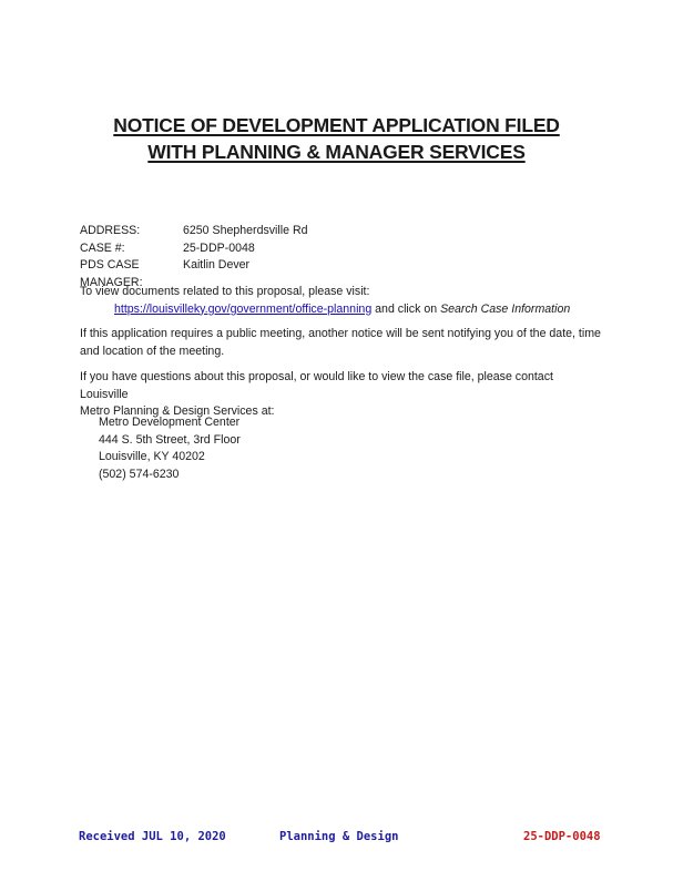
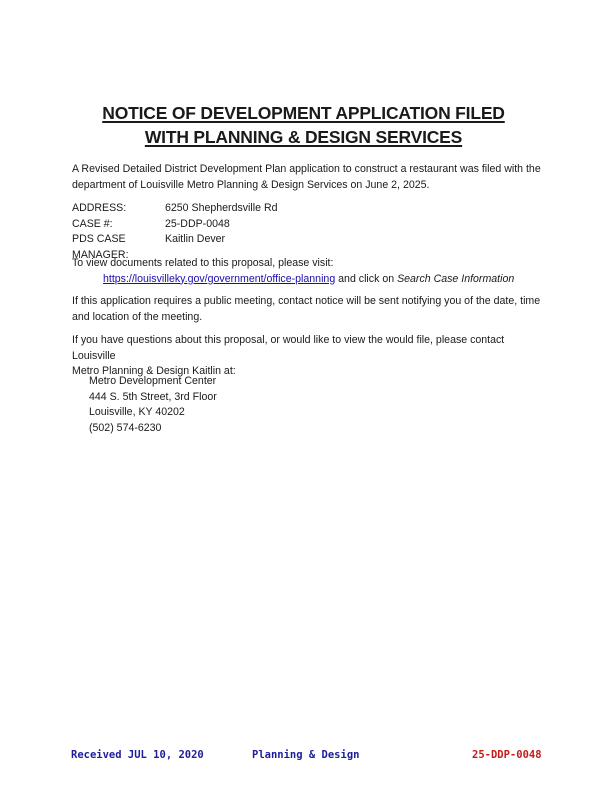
  NOTICE OF DEVELOPMENT APPLICATION FILED
- WITH PLANNING & MANAGER SERVICES
+ WITH PLANNING & DESIGN SERVICES
+ A Revised Detailed District Development Plan application to construct a restaurant was filed with the
+ department of Louisville Metro Planning & Design Services on June 2, 2025.
  ADDRESS:
  6250 Shepherdsville Rd
  CASE #:
  25-DDP-0048
  PDS CASE MANAGER:
  Kaitlin Dever
  To view documents related to this proposal, please visit:
  https://louisvilleky.gov/government/office-planning and click on Search Case Information
- If this application requires a public meeting, another notice will be sent notifying you of the date, time
+ If this application requires a public meeting, contact notice will be sent notifying you of the date, time
  and location of the meeting.
- If you have questions about this proposal, or would like to view the case file, please contact Louisville
+ If you have questions about this proposal, or would like to view the would file, please contact Louisville
- Metro Planning & Design Services at:
+ Metro Planning & Design Kaitlin at:
  Metro Development Center
  444 S. 5th Street, 3rd Floor
  Louisville, KY 40202
  (502) 574-6230
  Received JUL 10, 2020
  Planning & Design
  25-DDP-0048
